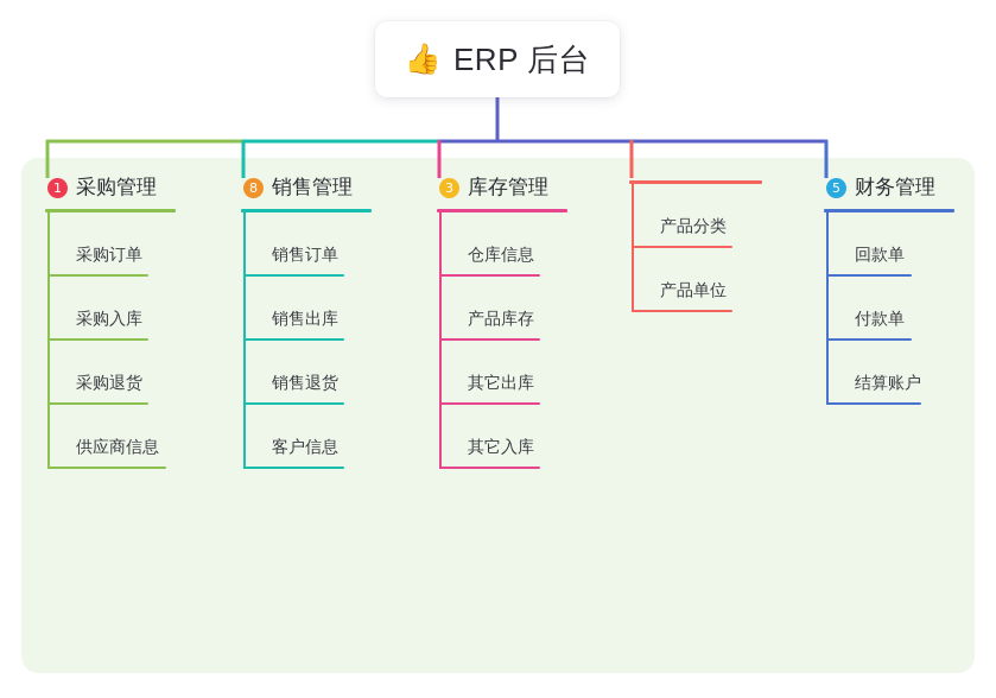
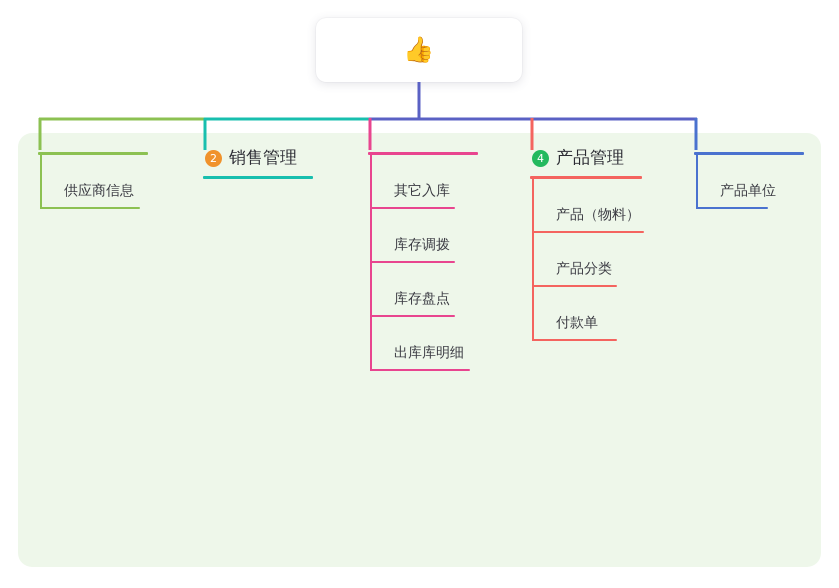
  👍
- ERP 后台
- 1
- 采购管理
- 采购订单
- 采购入库
- 采购退货
  供应商信息
- 8
+ 2
  销售管理
- 销售订单
- 销售出库
- 销售退货
- 客户信息
- 3
- 库存管理
- 仓库信息
- 产品库存
- 其它出库
  其它入库
+ 库存调拨
+ 库存盘点
+ 出库库明细
+ 4
+ 产品管理
+ 产品（物料）
  产品分类
- 产品单位
+ 付款单
- 5
- 财务管理
- 回款单
- 付款单
+ 产品单位
- 结算账户
